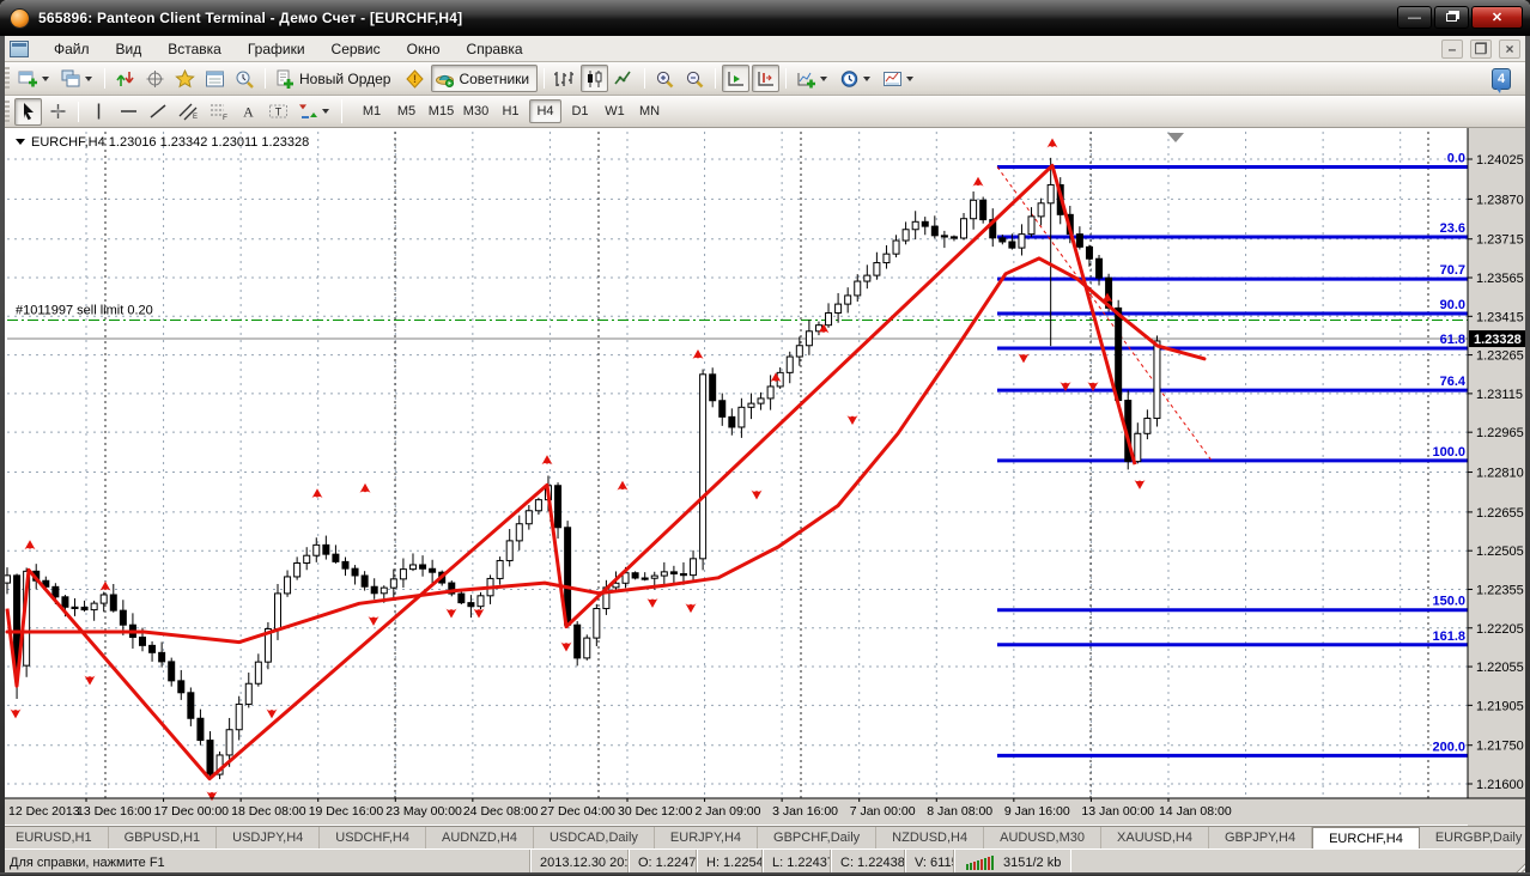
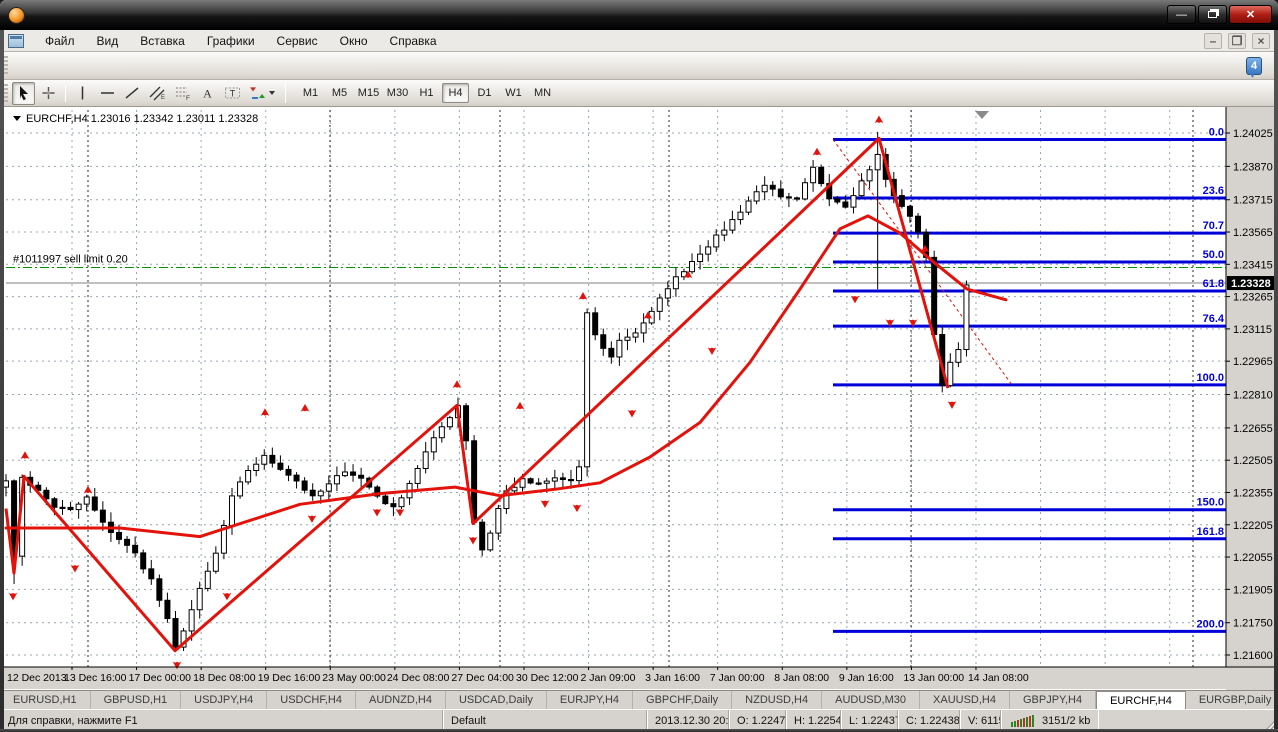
- 565896: Panteon Client Terminal - Демо Счет - [EURCHF,H4]
  —
  ✕
  Файл
  Вид
  Вставка
  Графики
  Сервис
  Окно
  Справка
  –
  ❐
  ×
- Новый Ордер
- !
- Советники
  A
  T
  M1
  M5
  M15
  M30
  H1
  H4
  D1
  W1
  MN
  4
  #1011997 sell limit 0.20
  0.0
  23.6
  70.7
- 90.0
+ 50.0
  61.8
  76.4
  100.0
  150.0
  161.8
  200.0
  1.24025
  1.23870
  1.23715
  1.23565
  1.23415
  1.23265
  1.23115
  1.22965
  1.22810
  1.22655
  1.22505
  1.22355
  1.22205
  1.22055
  1.21905
  1.21750
  1.21600
  1.23328
  12 Dec 2013
  13 Dec 16:00
  17 Dec 00:00
  18 Dec 08:00
  19 Dec 16:00
  23 May 00:00
  24 Dec 08:00
  27 Dec 04:00
  30 Dec 12:00
  2 Jan 09:00
  3 Jan 16:00
  7 Jan 00:00
  8 Jan 08:00
  9 Jan 16:00
  13 Jan 00:00
  14 Jan 08:00
  EURCHF,H4 1.23016 1.23342 1.23011 1.23328
  EURUSD,H1
  GBPUSD,H1
  USDJPY,H4
  USDCHF,H4
  AUDNZD,H4
  USDCAD,Daily
  EURJPY,H4
  GBPCHF,Daily
  NZDUSD,H4
  AUDUSD,M30
  XAUUSD,H4
  GBPJPY,H4
  EURCHF,H4
  EURGBP,Daily
  Для справки, нажмите F1
+ Default
  2013.12.30 20:
  O: 1.2247
  H: 1.2254
  L: 1.22437
  C: 1.22438
  V: 611
  3151/2 kb
